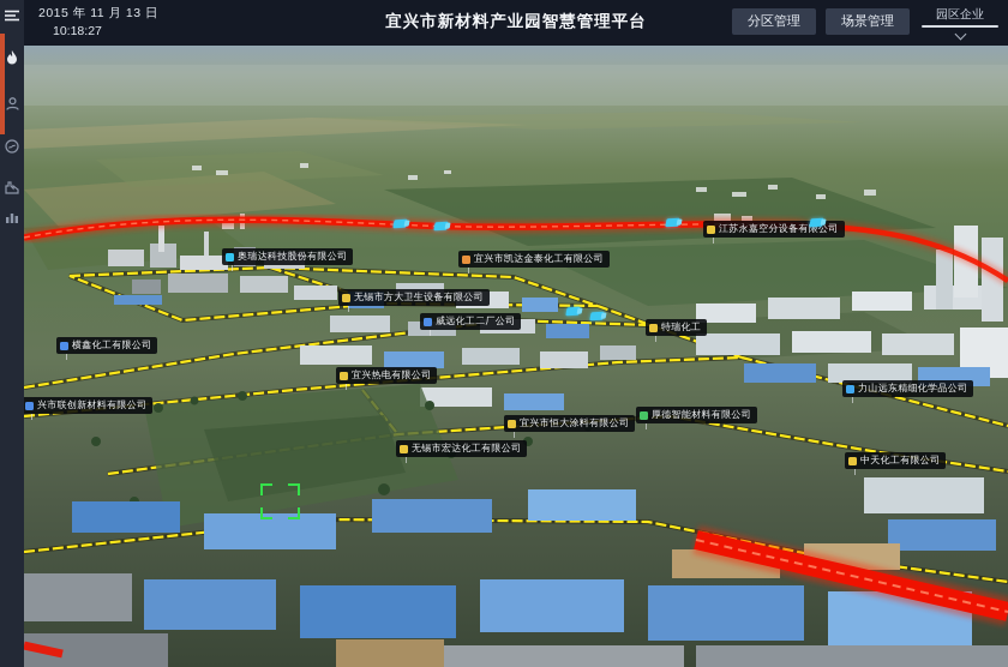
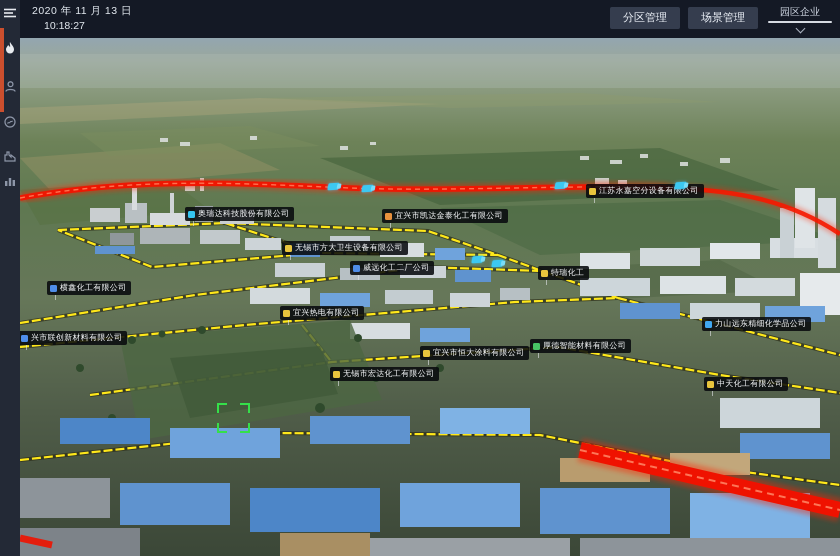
- 2015 年 11 月 13 日
+ 2020 年 11 月 13 日
  10:18:27
- 宜兴市新材料产业园智慧管理平台
  分区管理
  场景管理
  园区企业
  奥瑞达科技股份有限公司
  宜兴市凯达金泰化工有限公司
  无锡市方大卫生设备有限公司
  威远化工二厂公司
  特瑞化工
  横鑫化工有限公司
  宜兴热电有限公司
  力山远东精细化学品公司
  宜兴市恒大涂料有限公司
  厚德智能材料有限公司
  无锡市宏达化工有限公司
  兴市联创新材料有限公司
  江苏永嘉空分设备有限公司
  中天化工有限公司
